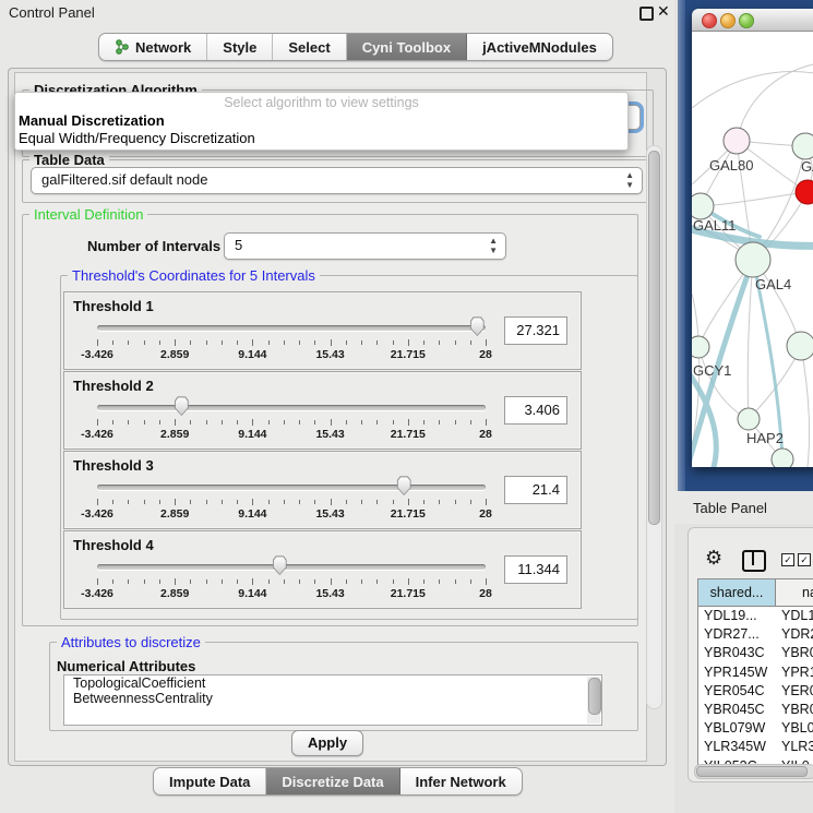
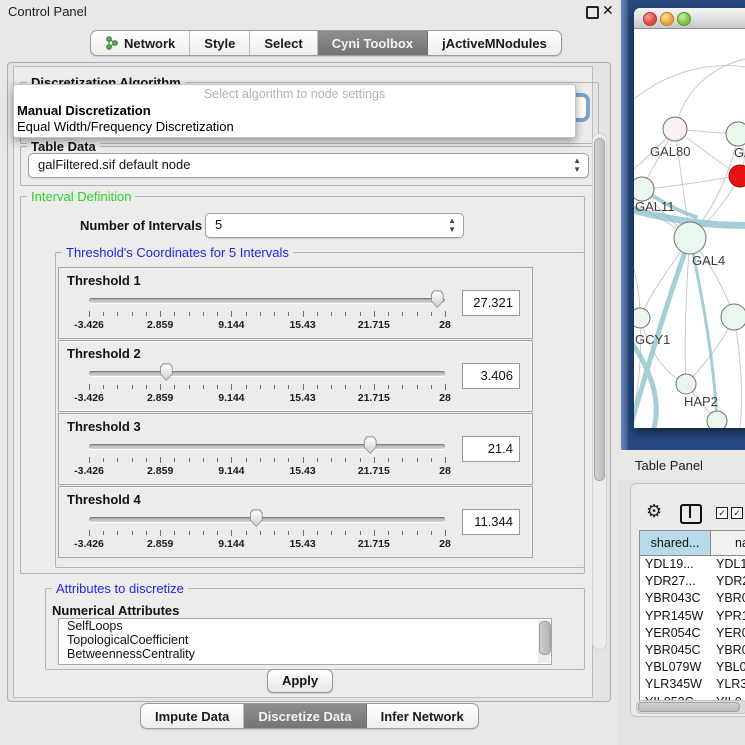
  Control Panel
  ✕
  Network
  Style
  Select
  Cyni Toolbox
  jActiveMNodules
  Discretization Algorithm
  Table Data
  galFiltered.sif default node
  ▲
  ▼
  Interval Definition
  Number of Intervals
  5
  ▲
  ▼
  Threshold's Coordinates for 5 Intervals
  Threshold 1
  -3.426
  2.859
  9.144
  15.43
  21.715
  28
  27.321
  Threshold 2
  -3.426
  2.859
  9.144
  15.43
  21.715
  28
  3.406
  Threshold 3
  -3.426
  2.859
  9.144
  15.43
  21.715
  28
  21.4
  Threshold 4
  -3.426
  2.859
  9.144
  15.43
  21.715
  28
  11.344
  Attributes to discretize
  Numerical Attributes
+ SelfLoops
  TopologicalCoefficient
  BetweennessCentrality
  Apply
  Impute Data
  Discretize Data
  Infer Network
- Select algorithm to view settings
+ Select algorithm to node settings
  Manual Discretization
  Equal Width/Frequency Discretization
  GAL80
  GAL11
  GAL4
  GCY1
  HAP2
  Table Panel
  ⚙
  ✓
  ✓
  shared...
  YDL19...
  YDL1
  YDR27...
  YDR
  YBR043C
  YBR
  YPR145W
  YPR
  YER054C
  YER
  YBR045C
  YBR
  YBL079W
  YBL0
  YLR345W
  YLR3
